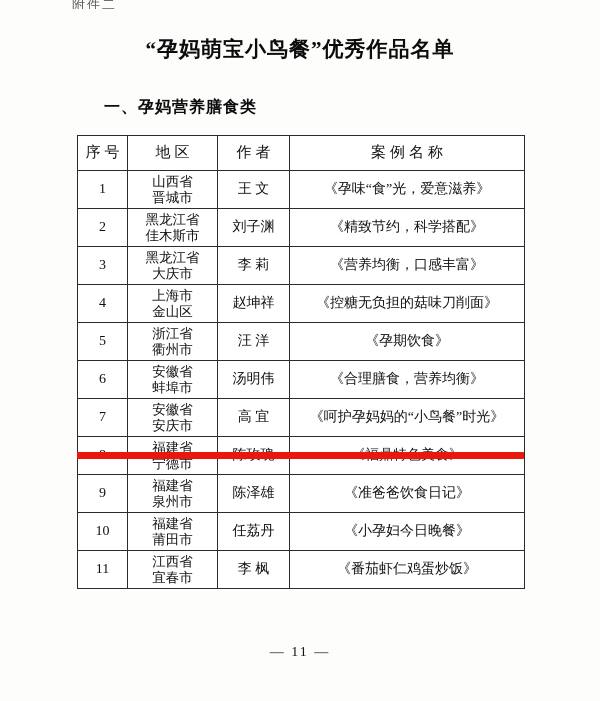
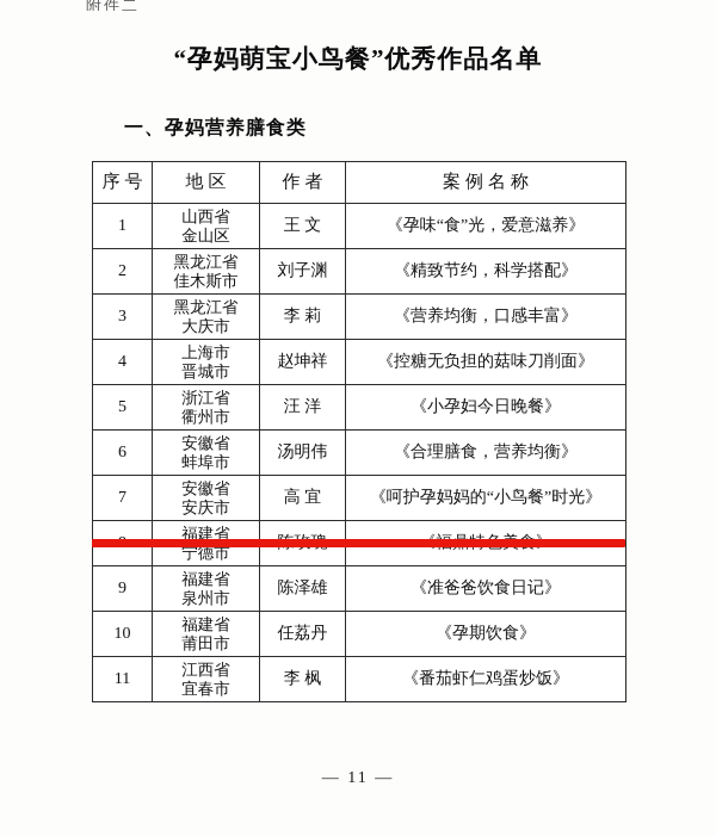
  附件二
  “孕妈萌宝小鸟餐”优秀作品名单
  一、孕妈营养膳食类
  序号	地区	作者	案例名称
- 1	山西省 晋城市	王 文	《孕味“食”光，爱意滋养》
+ 1	山西省 金山区	王 文	《孕味“食”光，爱意滋养》
  2	黑龙江省 佳木斯市	刘子渊	《精致节约，科学搭配》
  3	黑龙江省 大庆市	李 莉	《营养均衡，口感丰富》
- 4	上海市 金山区	赵坤祥	《控糖无负担的菇味刀削面》
+ 4	上海市 晋城市	赵坤祥	《控糖无负担的菇味刀削面》
- 5	浙江省 衢州市	汪 洋	《孕期饮食》
+ 5	浙江省 衢州市	汪 洋	《小孕妇今日晚餐》
  6	安徽省 蚌埠市	汤明伟	《合理膳食，营养均衡》
  7	安徽省 安庆市	高 宜	《呵护孕妈妈的“小鸟餐”时光》
  9	福建省 泉州市	陈泽雄	《准爸爸饮食日记》
- 10	福建省 莆田市	任荔丹	《小孕妇今日晚餐》
+ 10	福建省 莆田市	任荔丹	《孕期饮食》
  11	江西省 宜春市	李 枫	《番茄虾仁鸡蛋炒饭》
  — 11 —
